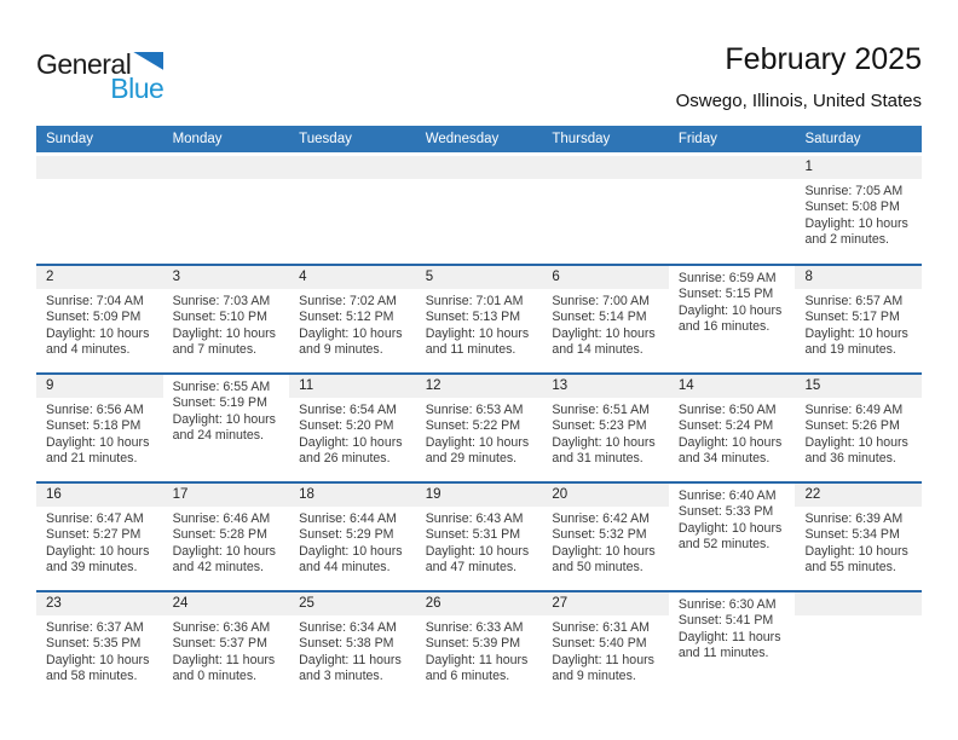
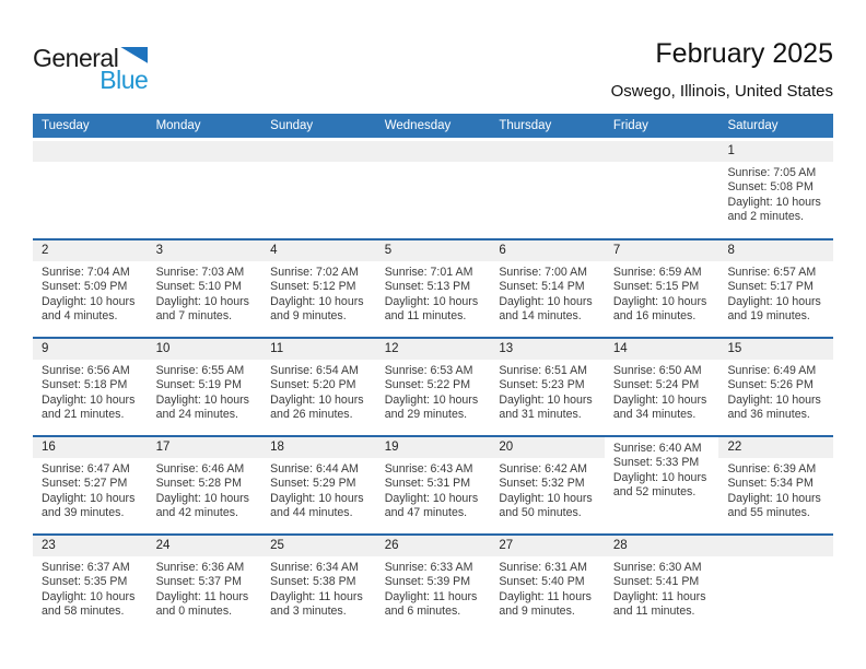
  General
  Blue
  February 2025
  Oswego, Illinois, United States
- Sunday
+ Tuesday
  Monday
- Tuesday
+ Sunday
  Wednesday
  Thursday
  Friday
  Saturday
  1
  Sunrise: 7:05 AM
  Sunset: 5:08 PM
  Daylight: 10 hours
  and 2 minutes.
  2
  Sunrise: 7:04 AM
  Sunset: 5:09 PM
  Daylight: 10 hours
  and 4 minutes.
  3
  Sunrise: 7:03 AM
  Sunset: 5:10 PM
  Daylight: 10 hours
  and 7 minutes.
  4
  Sunrise: 7:02 AM
  Sunset: 5:12 PM
  Daylight: 10 hours
  and 9 minutes.
  5
  Sunrise: 7:01 AM
  Sunset: 5:13 PM
  Daylight: 10 hours
  and 11 minutes.
  6
  Sunrise: 7:00 AM
  Sunset: 5:14 PM
  Daylight: 10 hours
  and 14 minutes.
+ 7
  Sunrise: 6:59 AM
  Sunset: 5:15 PM
  Daylight: 10 hours
  and 16 minutes.
  8
  Sunrise: 6:57 AM
  Sunset: 5:17 PM
  Daylight: 10 hours
  and 19 minutes.
  9
  Sunrise: 6:56 AM
  Sunset: 5:18 PM
  Daylight: 10 hours
  and 21 minutes.
+ 10
  Sunrise: 6:55 AM
  Sunset: 5:19 PM
  Daylight: 10 hours
  and 24 minutes.
  11
  Sunrise: 6:54 AM
  Sunset: 5:20 PM
  Daylight: 10 hours
  and 26 minutes.
  12
  Sunrise: 6:53 AM
  Sunset: 5:22 PM
  Daylight: 10 hours
  and 29 minutes.
  13
  Sunrise: 6:51 AM
  Sunset: 5:23 PM
  Daylight: 10 hours
  and 31 minutes.
  14
  Sunrise: 6:50 AM
  Sunset: 5:24 PM
  Daylight: 10 hours
  and 34 minutes.
  15
  Sunrise: 6:49 AM
  Sunset: 5:26 PM
  Daylight: 10 hours
  and 36 minutes.
  16
  Sunrise: 6:47 AM
  Sunset: 5:27 PM
  Daylight: 10 hours
  and 39 minutes.
  17
  Sunrise: 6:46 AM
  Sunset: 5:28 PM
  Daylight: 10 hours
  and 42 minutes.
  18
  Sunrise: 6:44 AM
  Sunset: 5:29 PM
  Daylight: 10 hours
  and 44 minutes.
  19
  Sunrise: 6:43 AM
  Sunset: 5:31 PM
  Daylight: 10 hours
  and 47 minutes.
  20
  Sunrise: 6:42 AM
  Sunset: 5:32 PM
  Daylight: 10 hours
  and 50 minutes.
  Sunrise: 6:40 AM
  Sunset: 5:33 PM
  Daylight: 10 hours
  and 52 minutes.
  22
  Sunrise: 6:39 AM
  Sunset: 5:34 PM
  Daylight: 10 hours
  and 55 minutes.
  23
  Sunrise: 6:37 AM
  Sunset: 5:35 PM
  Daylight: 10 hours
  and 58 minutes.
  24
  Sunrise: 6:36 AM
  Sunset: 5:37 PM
  Daylight: 11 hours
  and 0 minutes.
  25
  Sunrise: 6:34 AM
  Sunset: 5:38 PM
  Daylight: 11 hours
  and 3 minutes.
  26
  Sunrise: 6:33 AM
  Sunset: 5:39 PM
  Daylight: 11 hours
  and 6 minutes.
  27
  Sunrise: 6:31 AM
  Sunset: 5:40 PM
  Daylight: 11 hours
  and 9 minutes.
+ 28
  Sunrise: 6:30 AM
  Sunset: 5:41 PM
  Daylight: 11 hours
  and 11 minutes.
